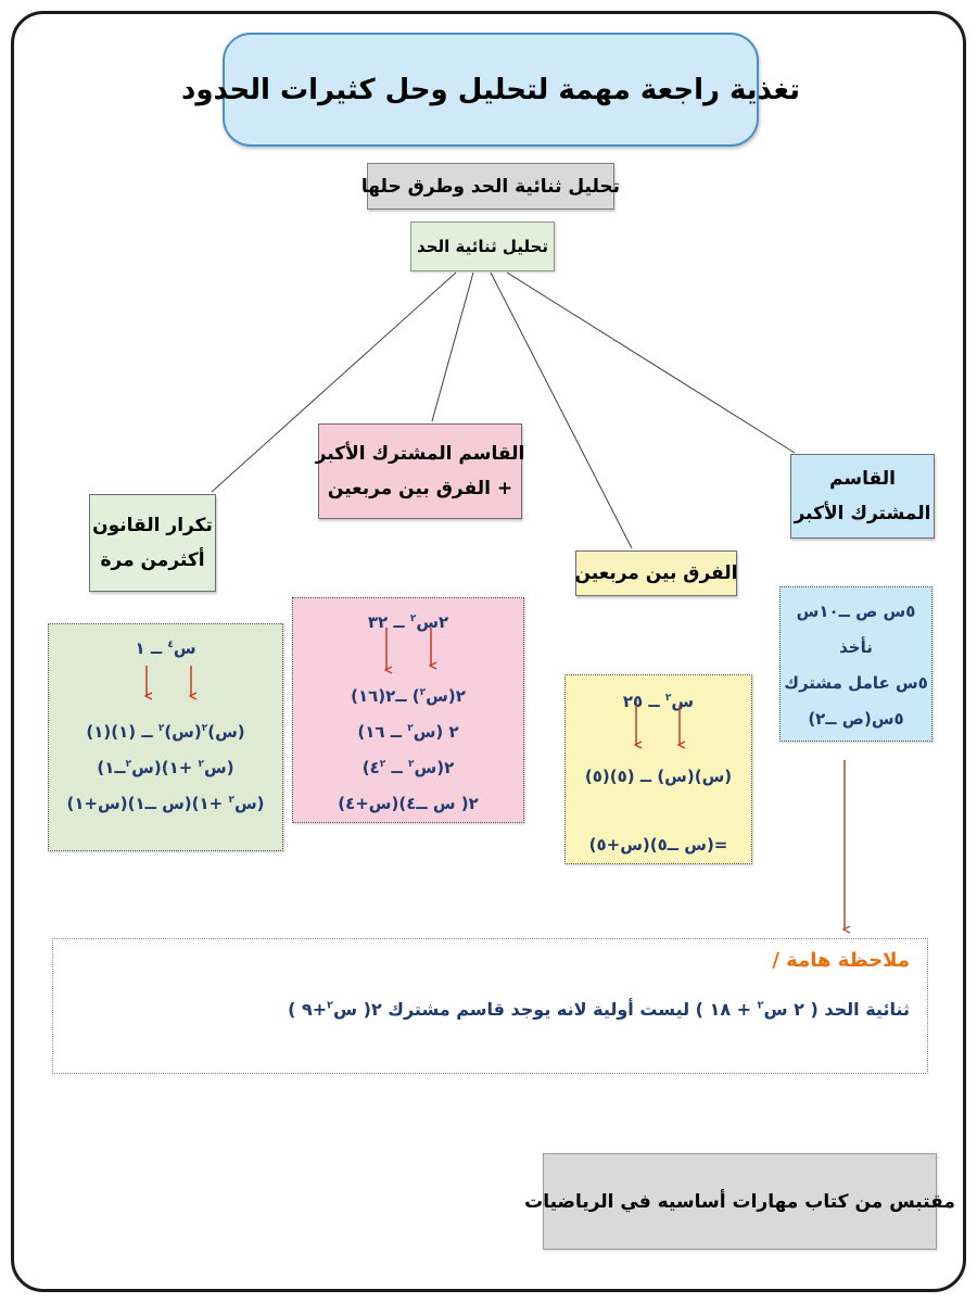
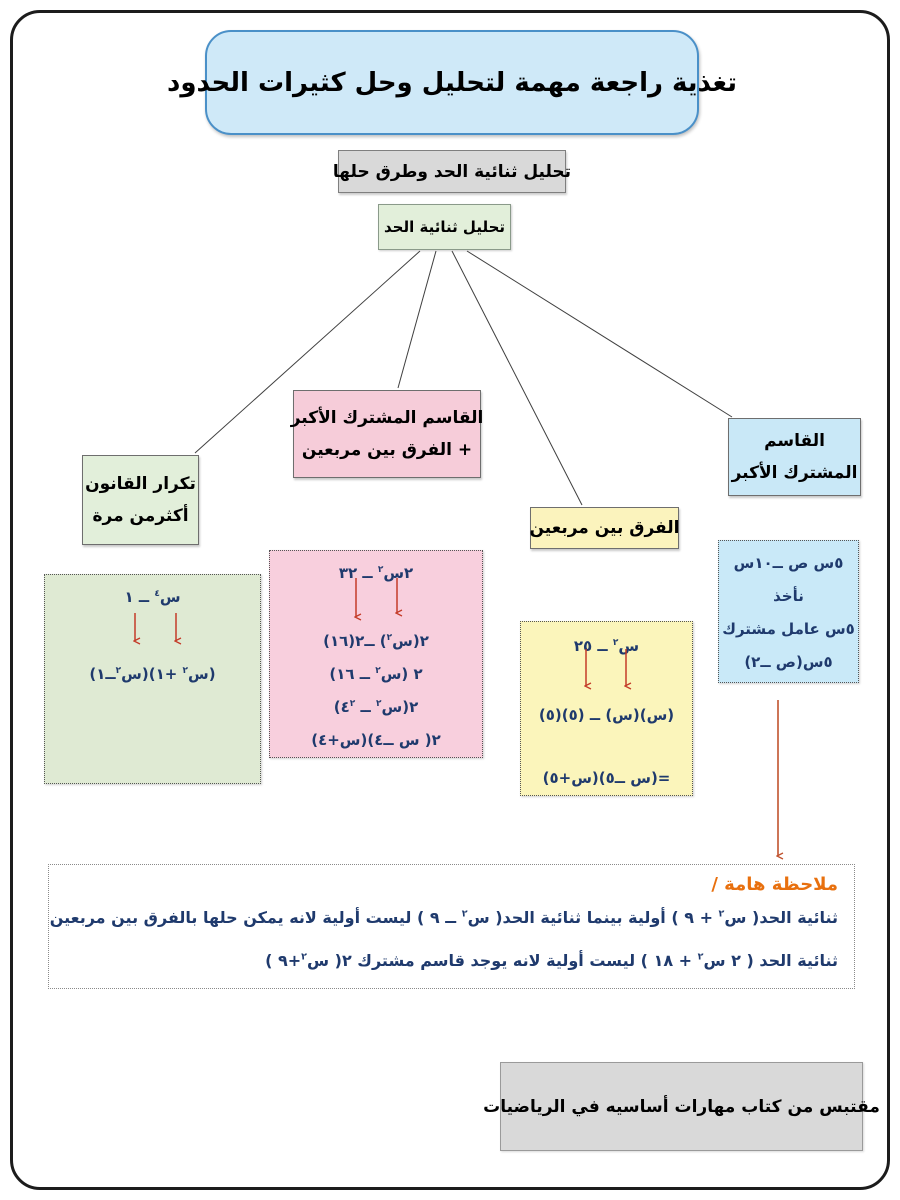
  تغذية راجعة مهمة لتحليل وحل كثيرات الحدود
  تحليل ثنائية الحد وطرق حلها
  تحليل ثنائية الحد
  تكرار القانون
  أكثرمن مرة
  القاسم المشترك الأكبر
  + الفرق بين مربعين
  الفرق بين مربعين
  القاسم
  المشترك الأكبر
  س٤ ــ ١
- (س)٢(س)٢ ــ (١)(١)
  (س٢ +١)(س٢ــ١)
- (س٢ +١)(س ــ١)(س+١)
  ٢س٢ ــ ٣٢
  ٢(س٢) ــ٢(١٦)
  ٢ (س٢ ــ ١٦)
  ٢(س٢ ــ ٤٢)
  ٢( س ــ٤)(س+٤)
  س٢ ــ ٢٥
  (س)(س) ــ (٥)(٥)
  =(س ــ٥)(س+٥)
  ٥س ص ــ١٠س
  نأخذ
  ٥س عامل مشترك
  ٥س(ص ــ٢)
  ملاحظة هامة /
+ ثنائية الحد( س٢ + ٩ ) أولية بينما ثنائية الحد( س٢ ــ ٩ ) ليست أولية لانه يمكن حلها بالفرق بين مربعين
  ثنائية الحد ( ٢ س٢ + ١٨ ) ليست أولية لانه يوجد قاسم مشترك ٢( س٢+٩ )
  مقتبس من كتاب مهارات أساسيه في الرياضيات
